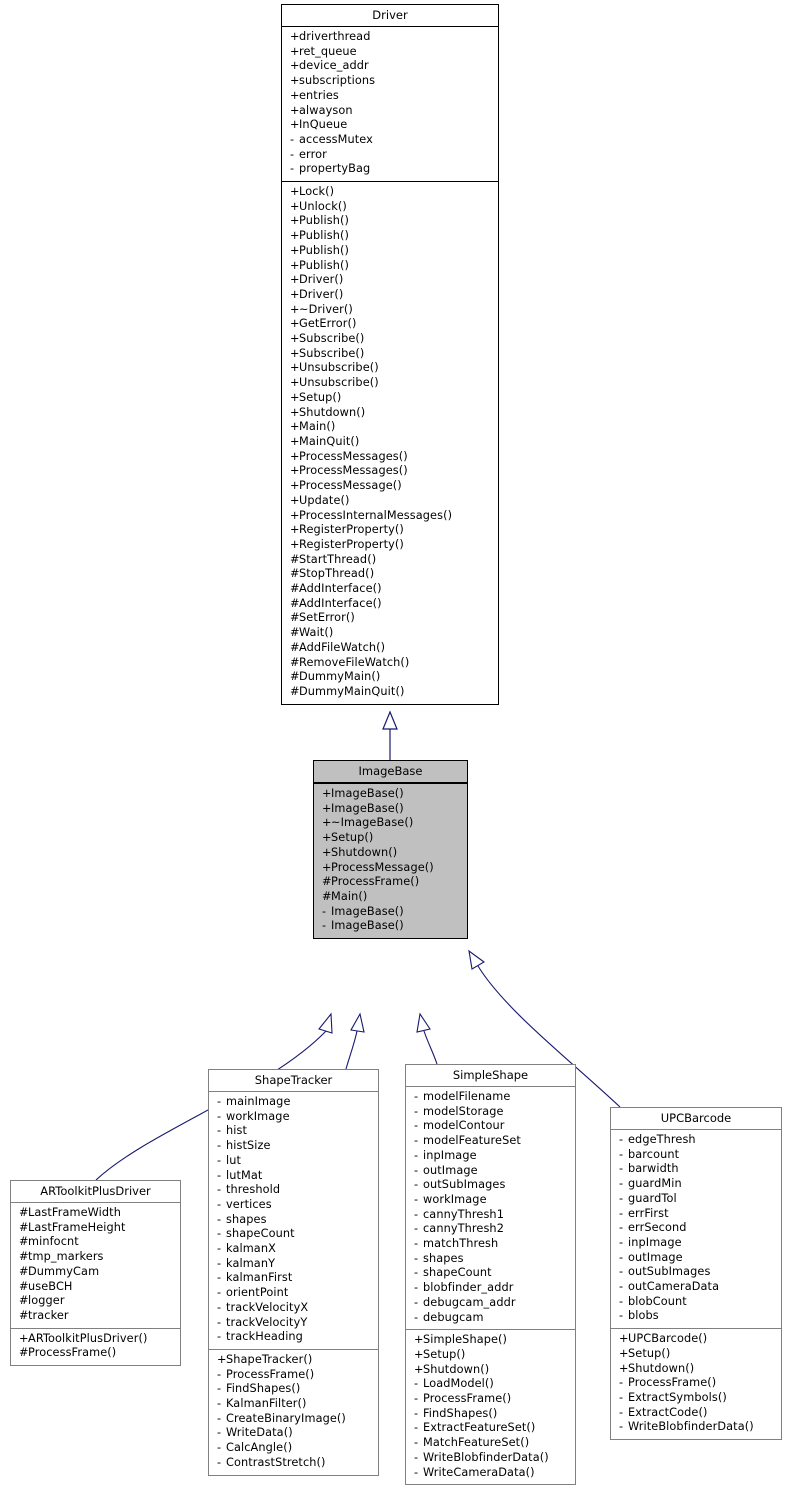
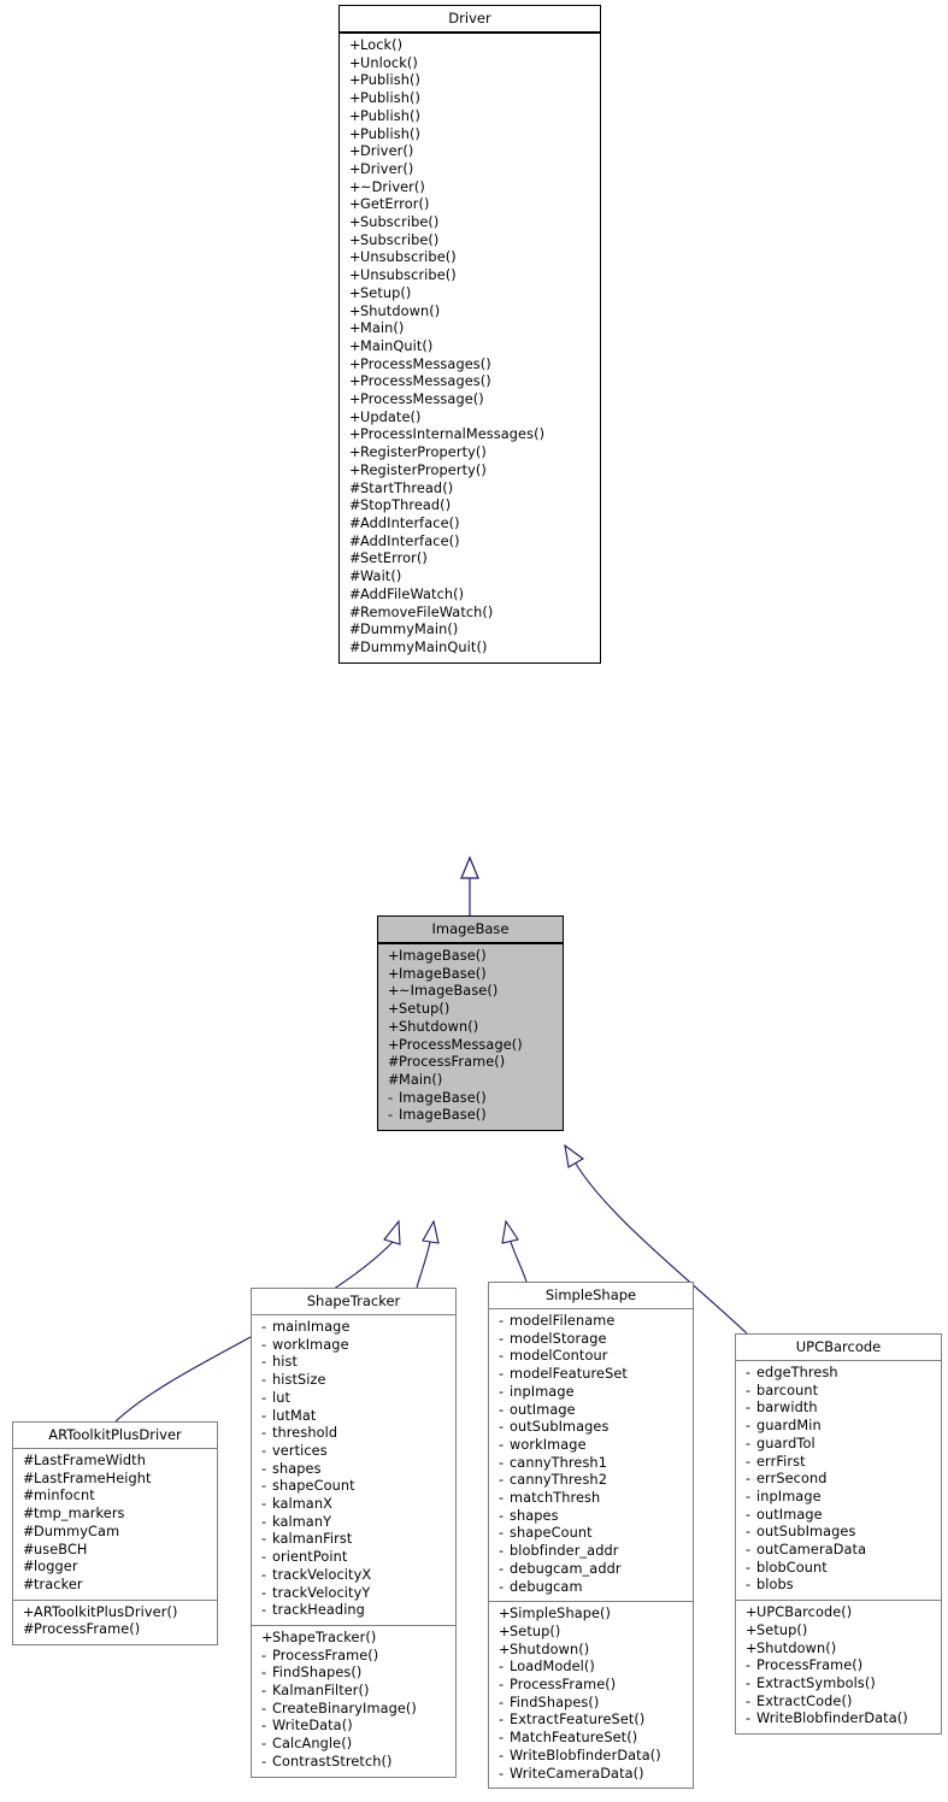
  Driver
- +driverthread
- +ret_queue
- +device_addr
- +subscriptions
- +entries
- +alwayson
- +InQueue
- - accessMutex
- - error
- - propertyBag
  +Lock()
  +Unlock()
  +Publish()
  +Publish()
  +Publish()
  +Publish()
  +Driver()
  +Driver()
  +~Driver()
  +GetError()
  +Subscribe()
  +Subscribe()
  +Unsubscribe()
  +Unsubscribe()
  +Setup()
  +Shutdown()
  +Main()
  +MainQuit()
  +ProcessMessages()
  +ProcessMessages()
  +ProcessMessage()
  +Update()
  +ProcessInternalMessages()
  +RegisterProperty()
  +RegisterProperty()
  #StartThread()
  #StopThread()
  #AddInterface()
  #AddInterface()
  #SetError()
  #Wait()
  #AddFileWatch()
  #RemoveFileWatch()
  #DummyMain()
  #DummyMainQuit()
  ImageBase
  +ImageBase()
  +ImageBase()
  +~ImageBase()
  +Setup()
  +Shutdown()
  +ProcessMessage()
  #ProcessFrame()
  #Main()
  - ImageBase()
  - ImageBase()
  ARToolkitPlusDriver
  #LastFrameWidth
  #LastFrameHeight
  #minfocnt
  #tmp_markers
  #DummyCam
  #useBCH
  #logger
  #tracker
  +ARToolkitPlusDriver()
  #ProcessFrame()
  ShapeTracker
  - mainImage
  - workImage
  - hist
  - histSize
  - lut
  - lutMat
  - threshold
  - vertices
  - shapes
  - shapeCount
  - kalmanX
  - kalmanY
  - kalmanFirst
  - orientPoint
  - trackVelocityX
  - trackVelocityY
  - trackHeading
  +ShapeTracker()
  - ProcessFrame()
  - FindShapes()
  - KalmanFilter()
  - CreateBinaryImage()
  - WriteData()
  - CalcAngle()
  - ContrastStretch()
  SimpleShape
  - modelFilename
  - modelStorage
  - modelContour
  - modelFeatureSet
  - inpImage
  - outImage
  - outSubImages
  - workImage
  - cannyThresh1
  - cannyThresh2
  - matchThresh
  - shapes
  - shapeCount
  - blobfinder_addr
  - debugcam_addr
  - debugcam
  +SimpleShape()
  +Setup()
  +Shutdown()
  - LoadModel()
  - ProcessFrame()
  - FindShapes()
  - ExtractFeatureSet()
  - MatchFeatureSet()
  - WriteBlobfinderData()
  - WriteCameraData()
  UPCBarcode
  - edgeThresh
  - barcount
  - barwidth
  - guardMin
  - guardTol
  - errFirst
  - errSecond
  - inpImage
  - outImage
  - outSubImages
  - outCameraData
  - blobCount
  - blobs
  +UPCBarcode()
  +Setup()
  +Shutdown()
  - ProcessFrame()
  - ExtractSymbols()
  - ExtractCode()
  - WriteBlobfinderData()
